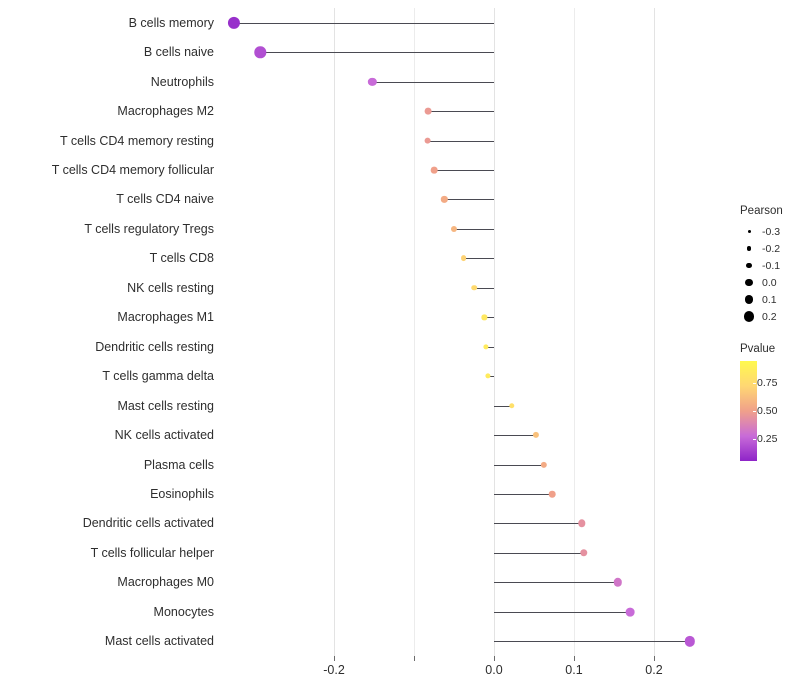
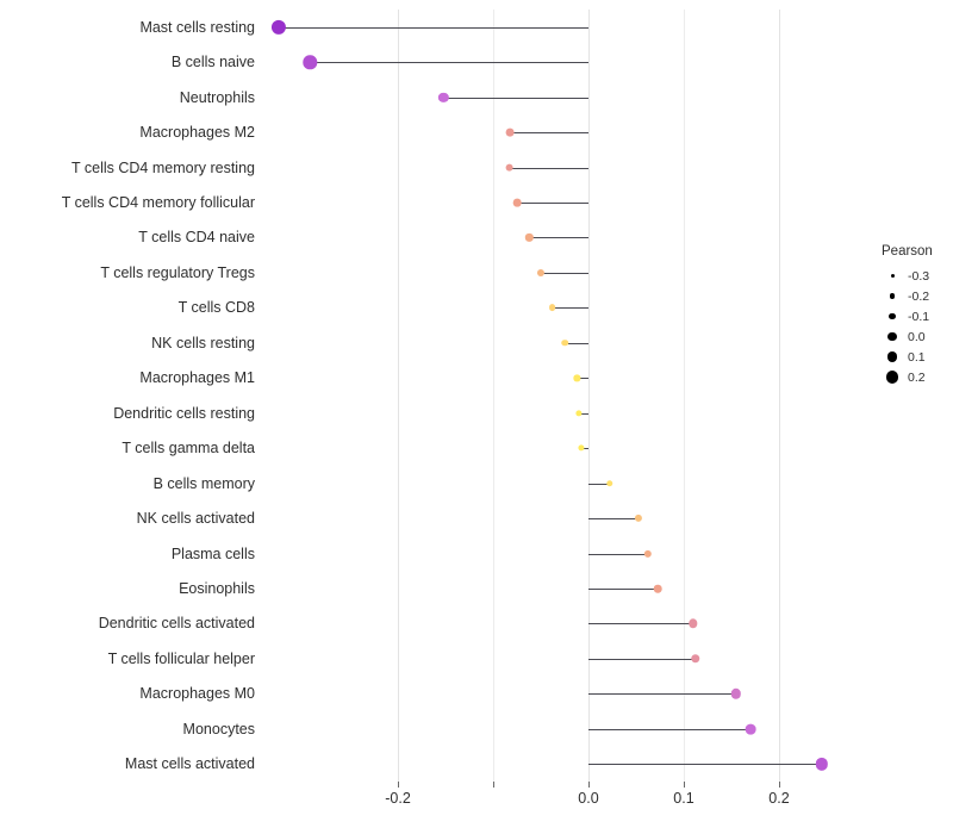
- B cells memory
+ Mast cells resting
  B cells naive
  Neutrophils
  Macrophages M2
  T cells CD4 memory resting
  T cells CD4 memory follicular
  T cells CD4 naive
  T cells regulatory Tregs
  T cells CD8
  NK cells resting
  Macrophages M1
  Dendritic cells resting
  T cells gamma delta
- Mast cells resting
+ B cells memory
  NK cells activated
  Plasma cells
  Eosinophils
  Dendritic cells activated
  T cells follicular helper
  Macrophages M0
  Monocytes
  Mast cells activated
  -0.2
  0.0
  0.1
  0.2
  Pearson
  -0.3
  -0.2
  -0.1
  0.0
  0.1
  0.2
- Pvalue
- 0.75
- 0.50
- 0.25
